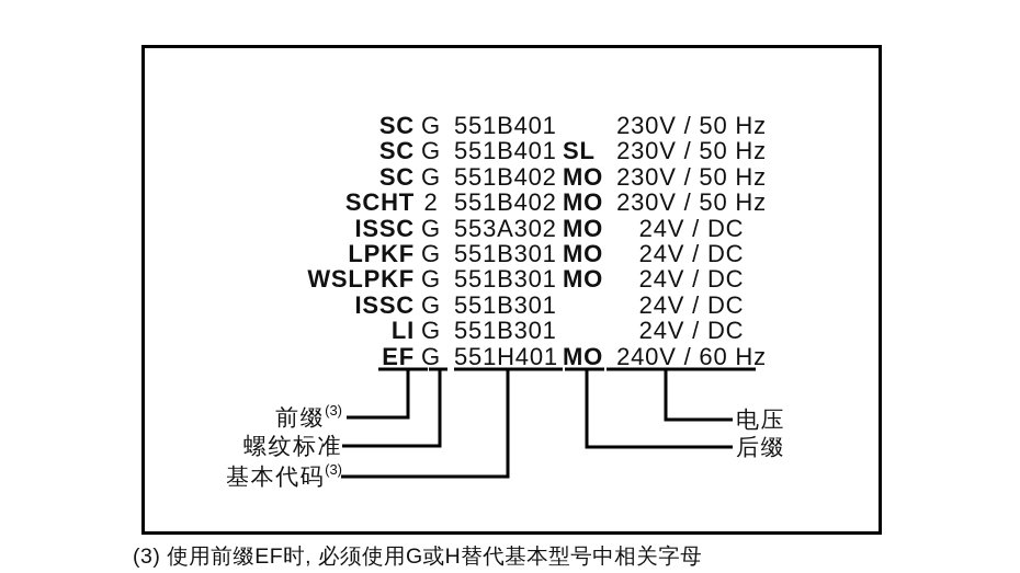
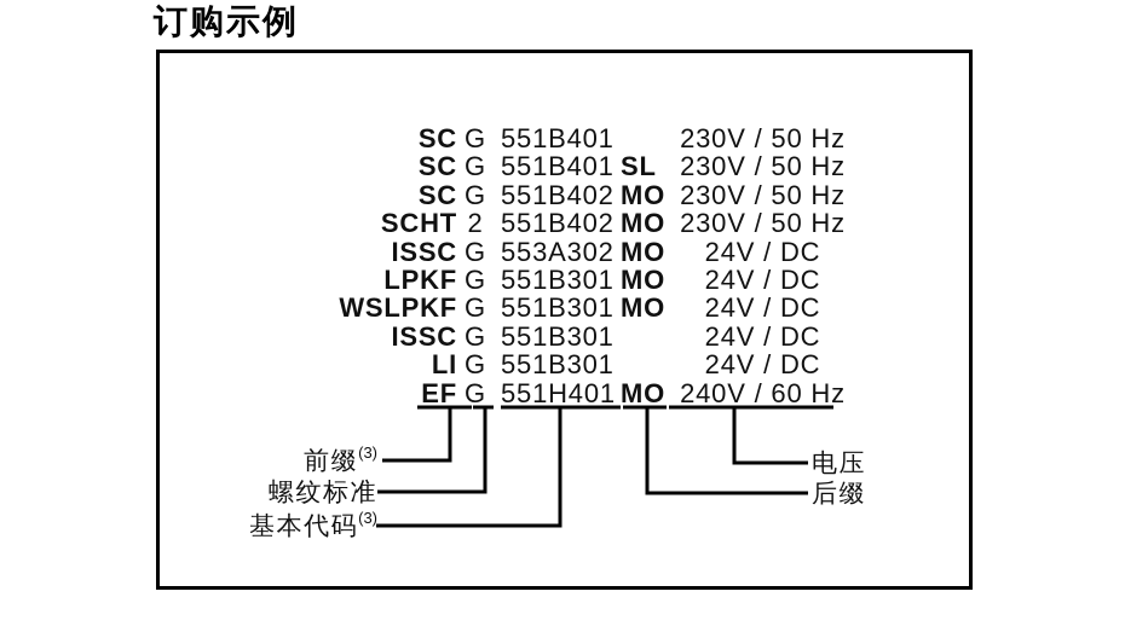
+ 订购示例
  SC
  G
  551B401
  230V / 50 Hz
  SC
  G
  551B401
  SL
  230V / 50 Hz
  SC
  G
  551B402
  MO
  230V / 50 Hz
  SCHT
  2
  551B402
  MO
  230V / 50 Hz
  ISSC
  G
  553A302
  MO
  24V / DC
  LPKF
  G
  551B301
  MO
  24V / DC
  WSLPKF
  G
  551B301
  MO
  24V / DC
  ISSC
  G
  551B301
  24V / DC
  LI
  G
  551B301
  24V / DC
  EF
  G
  551H401
  MO
  240V / 60 Hz
  前缀(3)
  螺纹标准
  基本代码(3)
  电压
  后缀
- (3) 使用前缀EF时, 必须使用G或H替代基本型号中相关字母
